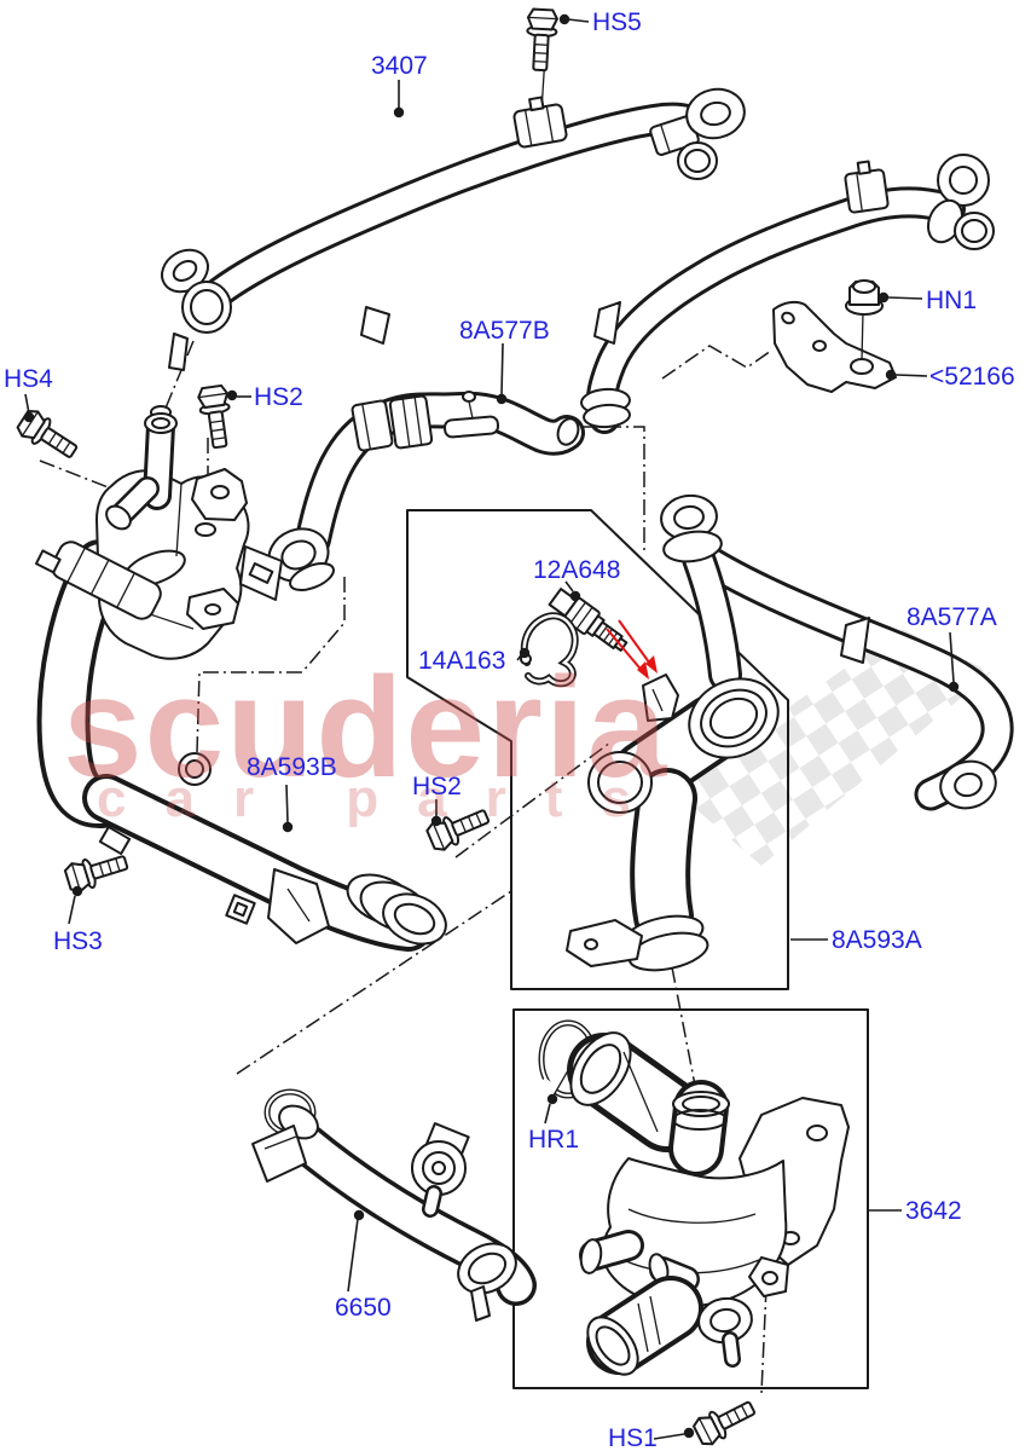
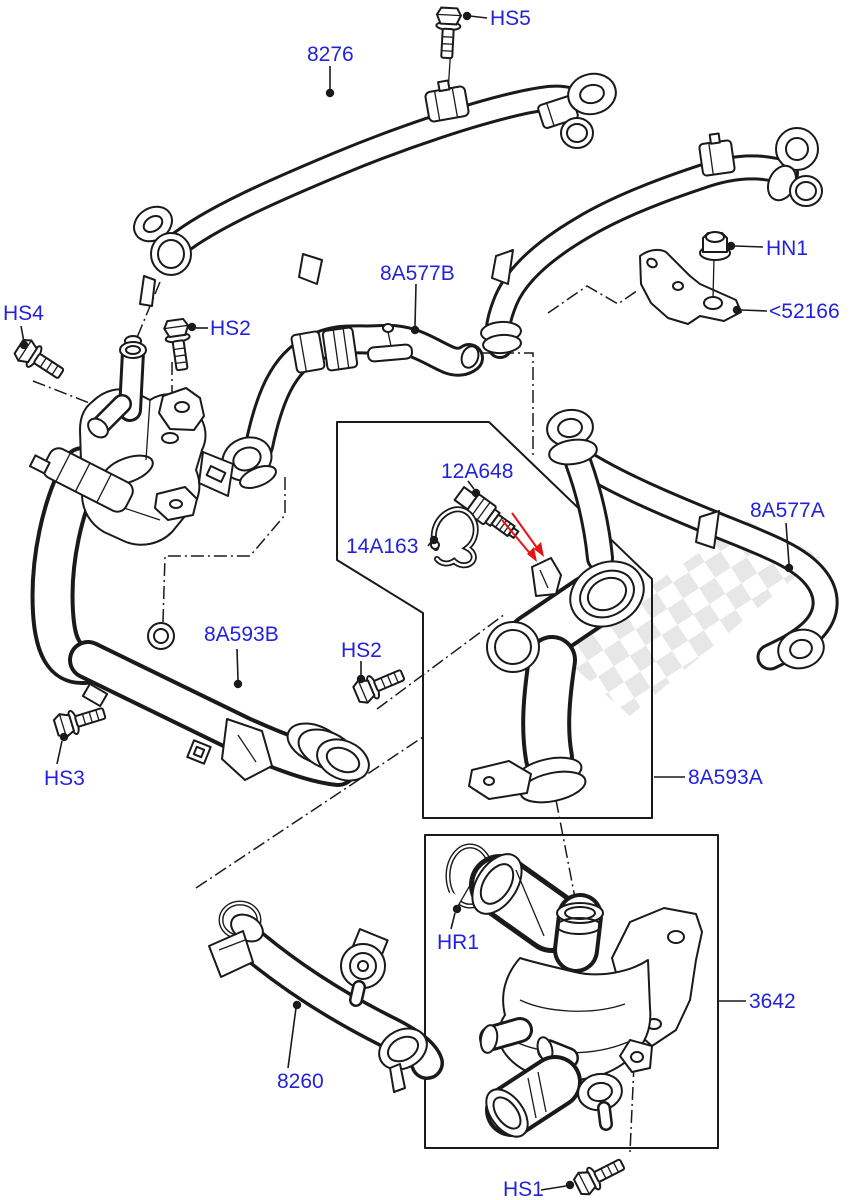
- scuderia
- car parts
- 3407
+ 8276
  HS5
  HN1
  <52166
  8A577B
  HS4
  HS2
  12A648
  14A163
  8A577A
  8A593B
  HS2
  HS3
  8A593A
  HR1
  3642
- 6650
+ 8260
  HS1
